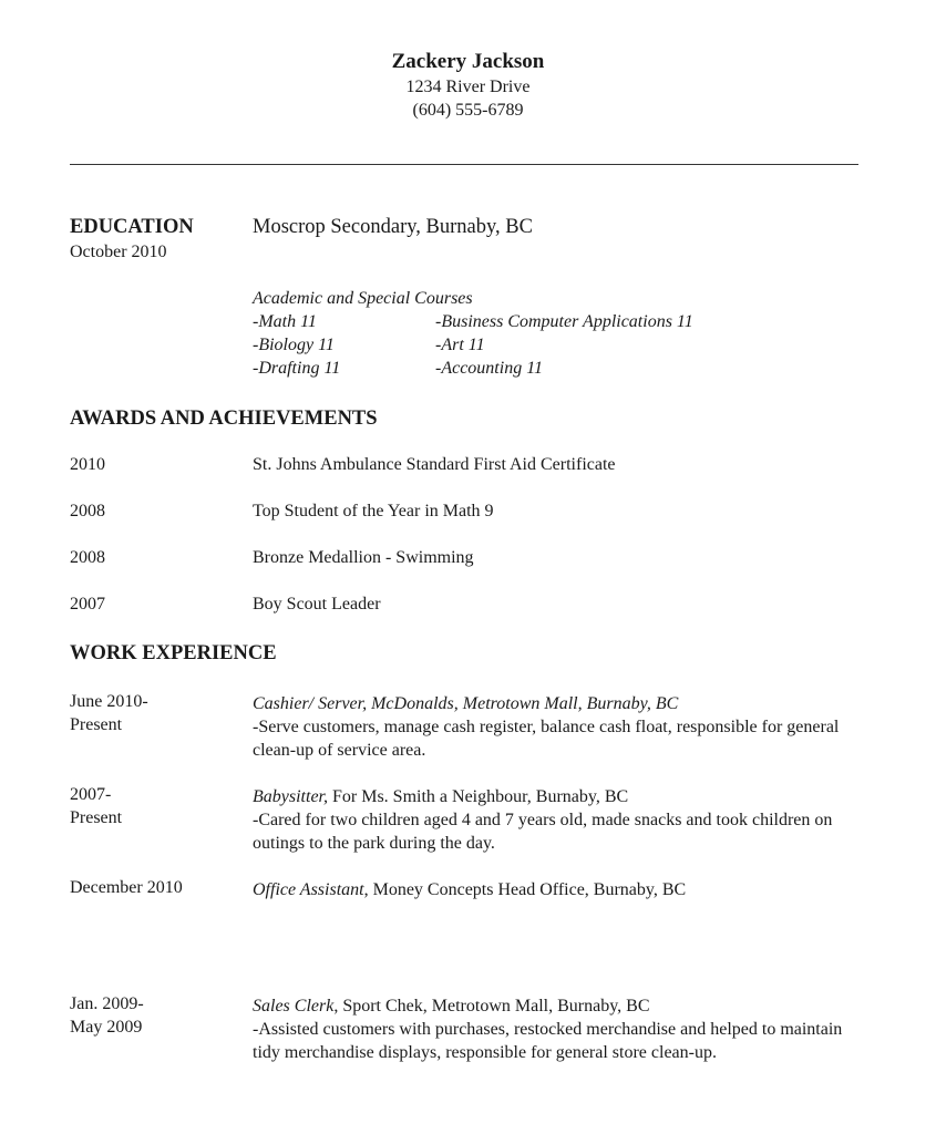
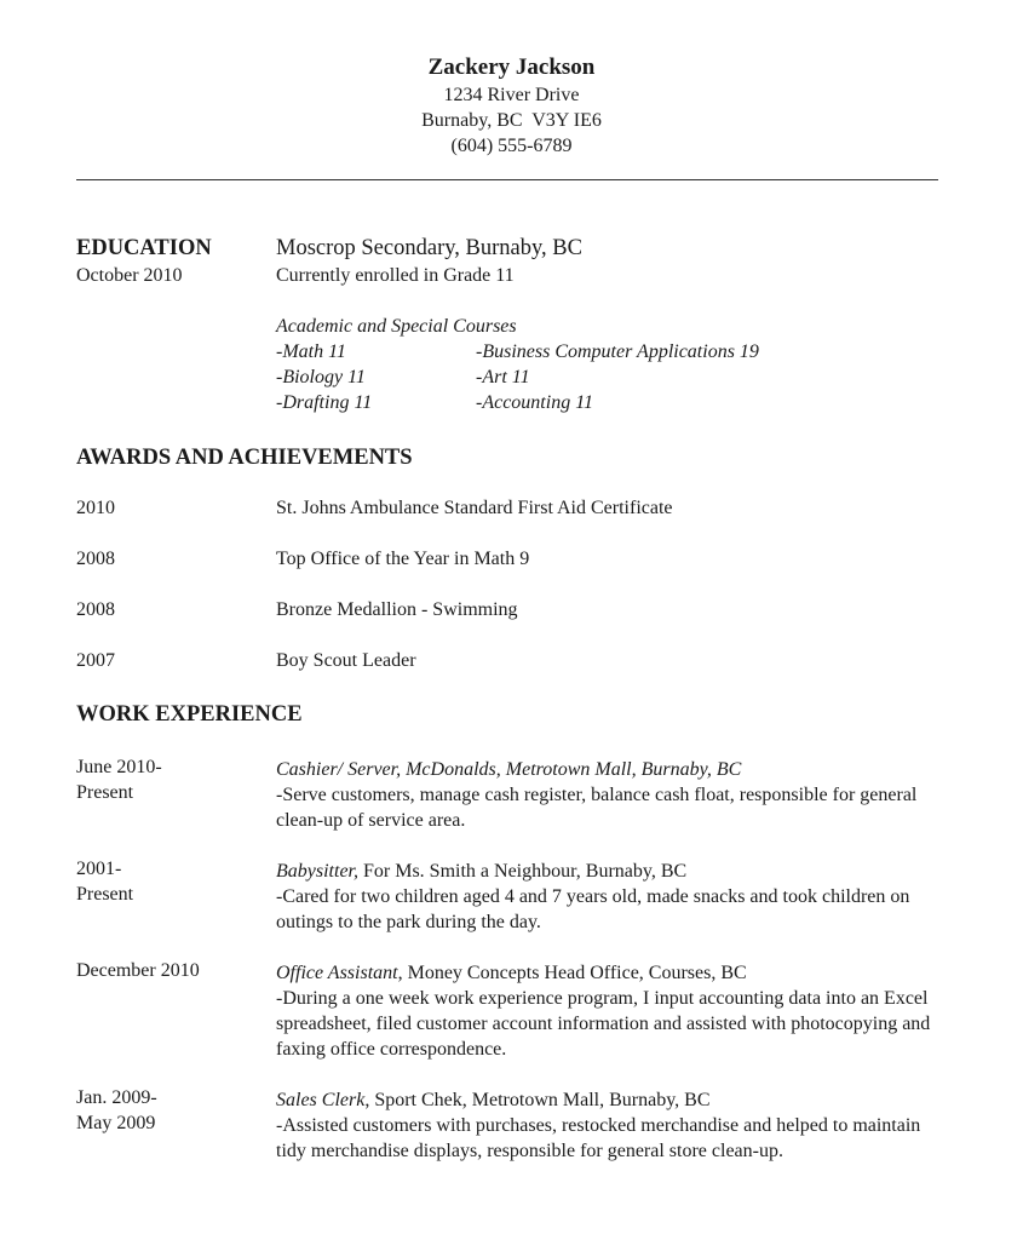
  Zackery Jackson
  1234 River Drive
+ Burnaby, BC V3Y IE6
  (604) 555-6789
  EDUCATION
  Moscrop Secondary, Burnaby, BC
  October 2010
+ Currently enrolled in Grade 11
  Academic and Special Courses
  -Math 11
- -Business Computer Applications 11
+ -Business Computer Applications 19
  -Biology 11
  -Art 11
  -Drafting 11
  -Accounting 11
  AWARDS AND ACHIEVEMENTS
  2010
  St. Johns Ambulance Standard First Aid Certificate
  2008
- Top Student of the Year in Math 9
+ Top Office of the Year in Math 9
  2008
  Bronze Medallion - Swimming
  2007
  Boy Scout Leader
  WORK EXPERIENCE
  June 2010-
  Present
  Cashier/ Server, McDonalds, Metrotown Mall, Burnaby, BC
  -Serve customers, manage cash register, balance cash float, responsible for general clean-up of service area.
- 2007-
+ 2001-
  Present
  Babysitter, For Ms. Smith a Neighbour, Burnaby, BC
  -Cared for two children aged 4 and 7 years old, made snacks and took children on outings to the park during the day.
  December 2010
- Office Assistant, Money Concepts Head Office, Burnaby, BC
+ Office Assistant, Money Concepts Head Office, Courses, BC
+ -During a one week work experience program, I input accounting data into an Excel spreadsheet, filed customer account information and assisted with photocopying and faxing office correspondence.
  Jan. 2009-
  May 2009
  Sales Clerk, Sport Chek, Metrotown Mall, Burnaby, BC
  -Assisted customers with purchases, restocked merchandise and helped to maintain tidy merchandise displays, responsible for general store clean-up.
